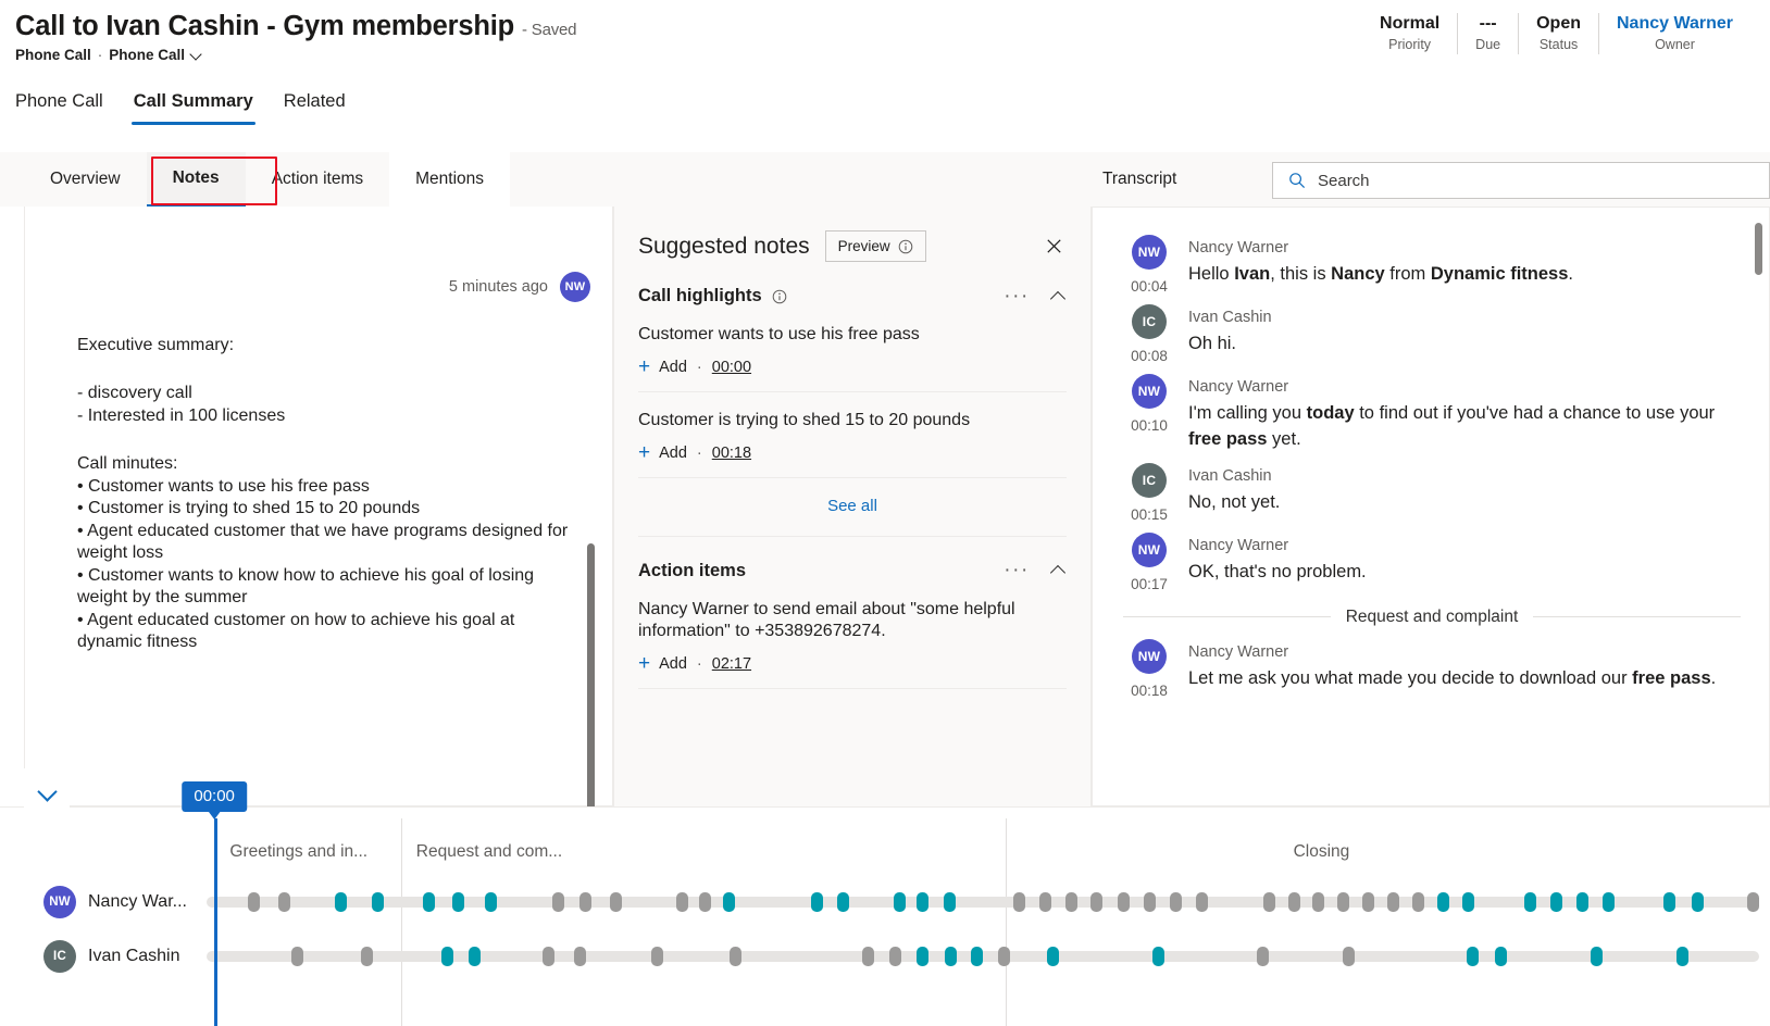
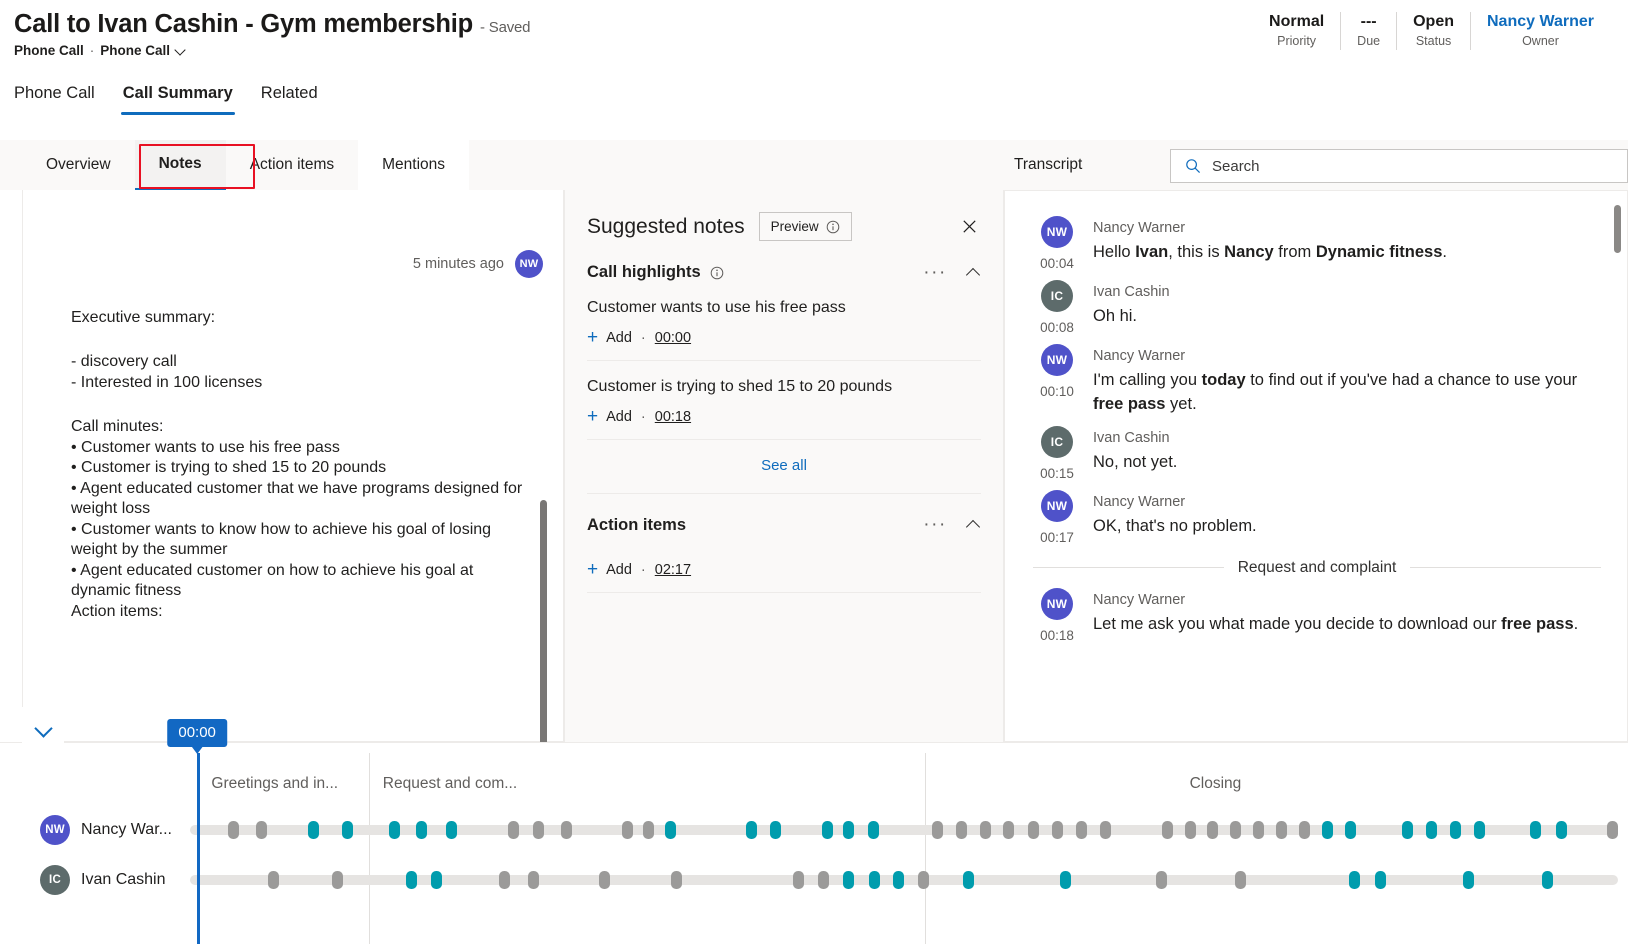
  Call to Ivan Cashin - Gym membership
  - Saved
  Phone Call
  ·
  Phone Call
  Normal
  Priority
  ---
  Due
  Open
  Status
  Nancy Warner
  Owner
  Phone Call
  Call Summary
  Related
  Overview
  Notes
  Action items
  Mentions
  Transcript
  Search
  5 minutes ago
  NW
  Executive summary:
  - discovery call
  - Interested in 100 licenses
  Call minutes:
  • Customer wants to use his free pass
  • Customer is trying to shed 15 to 20 pounds
  • Agent educated customer that we have programs designed for weight loss
  • Customer wants to know how to achieve his goal of losing weight by the summer
  • Agent educated customer on how to achieve his goal at dynamic fitness
+ Action items:
  Suggested notes
  Preview
  Call highlights
  ···
  Customer wants to use his free pass
  +
  Add
  ·
  00:00
  Customer is trying to shed 15 to 20 pounds
  +
  Add
  ·
  00:18
  See all
  Action items
  ···
- Nancy Warner to send email about "some helpful information" to +353892678274.
  +
  Add
  ·
  02:17
  NW
  00:04
  Nancy Warner
  Hello Ivan, this is Nancy from Dynamic fitness.
  IC
  00:08
  Ivan Cashin
  Oh hi.
  NW
  00:10
  Nancy Warner
  I'm calling you today to find out if you've had a chance to use your free pass yet.
  IC
  00:15
  Ivan Cashin
  No, not yet.
  NW
  00:17
  Nancy Warner
  OK, that's no problem.
  Request and complaint
  NW
  00:18
  Nancy Warner
  Let me ask you what made you decide to download our free pass.
  NW
  Nancy War...
  IC
  Ivan Cashin
  Greetings and in...
  Request and com...
  Closing
  00:00
